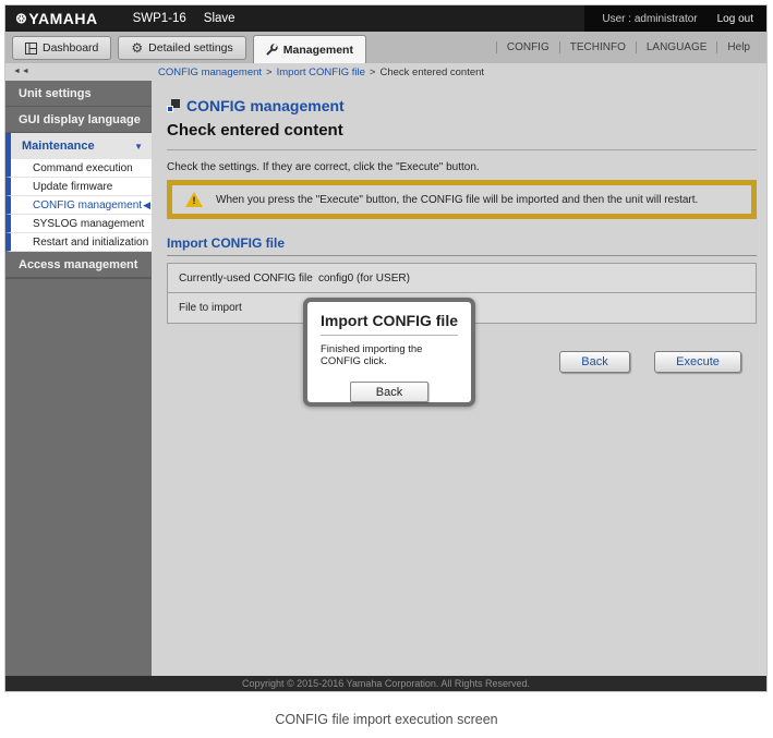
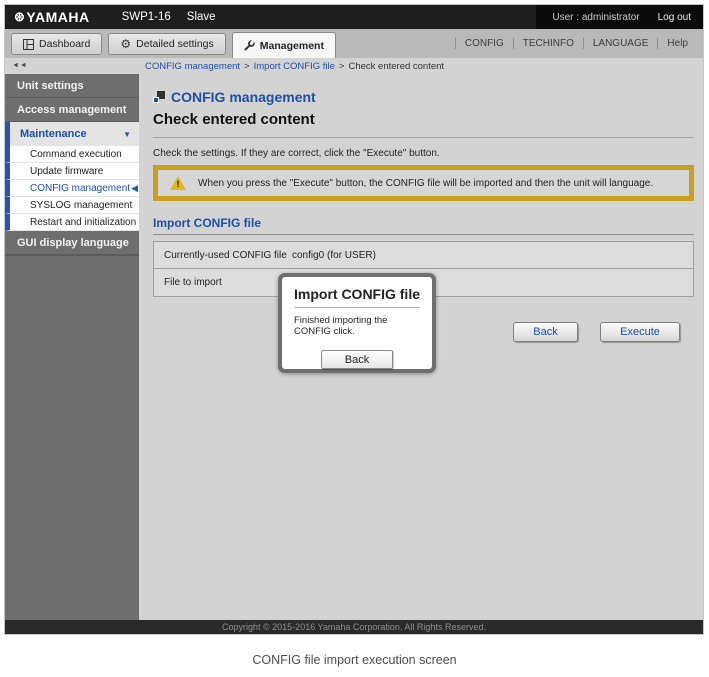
  ⊛
  YAMAHA
  SWP1-16
  Slave
  User : administrator
  Log out
  Dashboard
  ⚙
  Detailed settings
  Management
  CONFIG
  TECHINFO
  LANGUAGE
  Help
  CONFIG management
  >
  Import CONFIG file
  >
  Check entered content
  Unit settings
- GUI display language
+ Access management
  Maintenance
  ▼
  Command execution
  Update firmware
  CONFIG management
  ◀
  SYSLOG management
  Restart and initialization
- Access management
+ GUI display language
  CONFIG management
  Check entered content
  Check the settings. If they are correct, click the "Execute" button.
- When you press the "Execute" button, the CONFIG file will be imported and then the unit will restart.
+ When you press the "Execute" button, the CONFIG file will be imported and then the unit will language.
  Import CONFIG file
  Currently-used CONFIG file
  config0 (for USER)
  File to import
  Back
  Execute
  Copyright © 2015-2016 Yamaha Corporation. All Rights Reserved.
  Import CONFIG file
  Finished importing the CONFIG click.
  Back
  CONFIG file import execution screen
